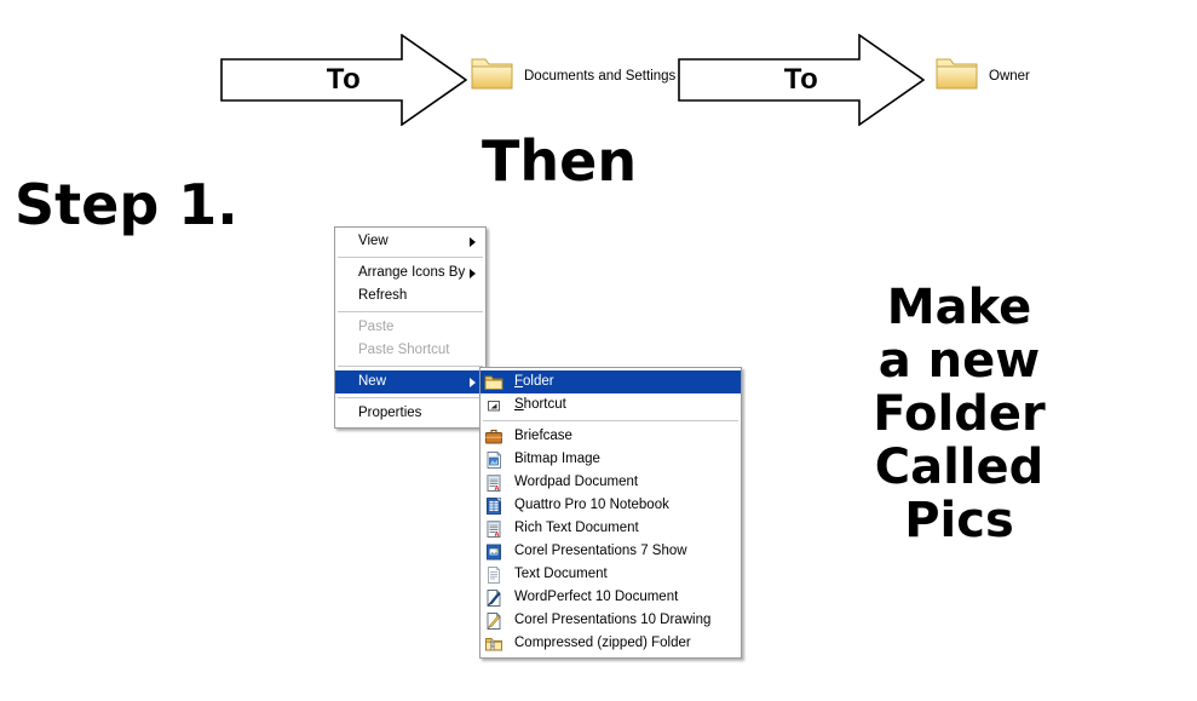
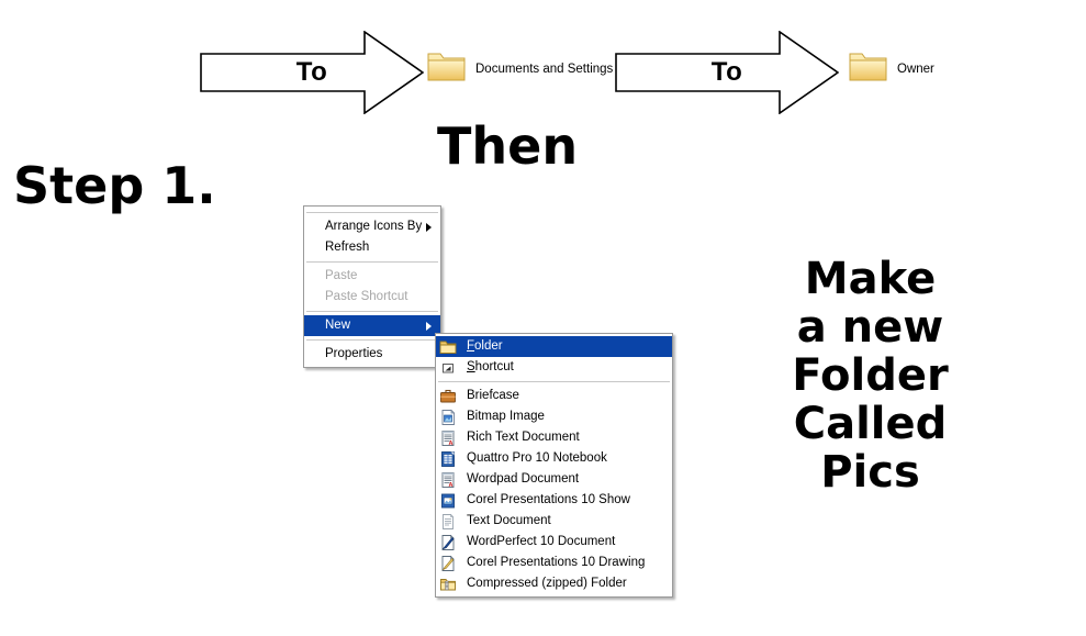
  To
  Documents and Settings
  To
  Owner
  Step 1.
  Then
  Make
  a new
  Folder
  Called
  Pics
- View
  Arrange Icons By
  Refresh
  Paste
  Paste Shortcut
  New
  Properties
  Folder
  Shortcut
  Briefcase
  Bitmap Image
- Wordpad Document
+ Rich Text Document
  Quattro Pro 10 Notebook
- Rich Text Document
+ Wordpad Document
- Corel Presentations 7 Show
+ Corel Presentations 10 Show
  Text Document
  WordPerfect 10 Document
  Corel Presentations 10 Drawing
  Compressed (zipped) Folder
